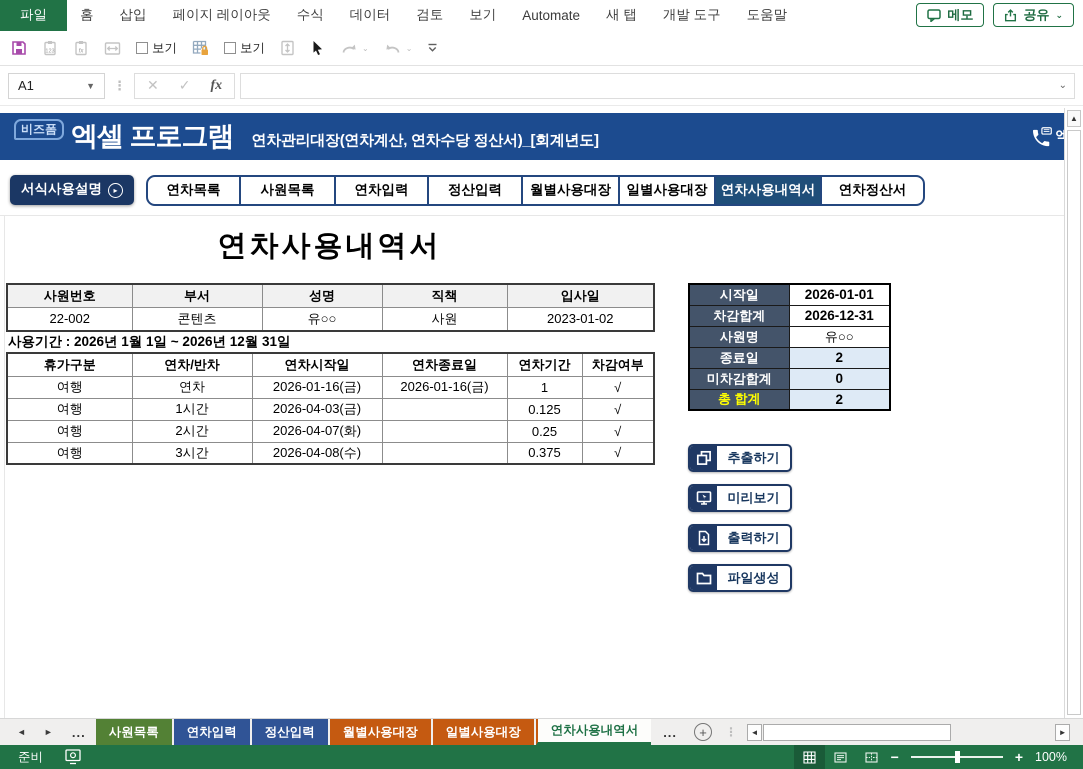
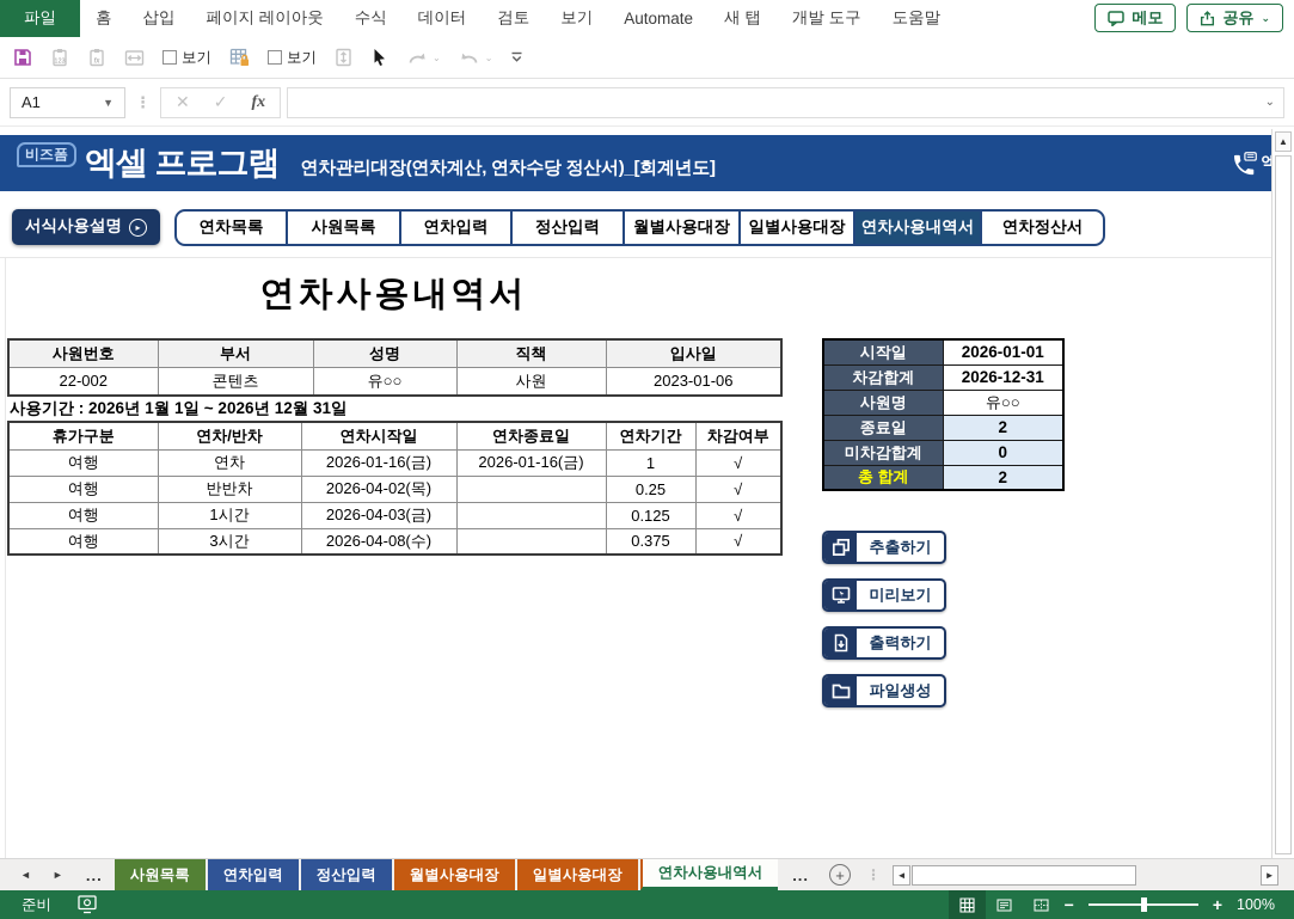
  파일
  홈
  삽입
  페이지 레이아웃
  수식
  데이터
  검토
  보기
  Automate
  새 탭
  개발 도구
  도움말
  메모
  공유
  ⌄
  보기
  보기
  ⌄
  ⌄
  A1
  ▼
  ⋮
  ✕
  ✓
  fx
  ⌄
  ▲
  비즈폼
  엑셀 프로그램
  연차관리대장(연차계산, 연차수당 정산서)_[회계년도]
  엑
  서식사용설명
  ▸
  연차목록
  사원목록
  연차입력
  정산입력
  월별사용대장
  일별사용대장
  연차사용내역서
  연차정산서
  연차사용내역서
  사원번호	부서	성명	직책	입사일
- 22-002	콘텐츠	유○○	사원	2023-01-02
+ 22-002	콘텐츠	유○○	사원	2023-01-06
  사용기간 : 2026년 1월 1일 ~ 2026년 12월 31일
  휴가구분	연차/반차	연차시작일	연차종료일	연차기간	차감여부
  여행	연차	2026-01-16(금)	2026-01-16(금)	1	√
+ 여행	반반차	2026-04-02(목)		0.25	√
  여행	1시간	2026-04-03(금)		0.125	√
- 여행	2시간	2026-04-07(화)		0.25	√
  여행	3시간	2026-04-08(수)		0.375	√
  시작일	2026-01-01
  차감합계	2026-12-31
  사원명	유○○
  종료일	2
  미차감합계	0
  총 합계	2
  추출하기
  미리보기
  출력하기
  파일생성
  ◄
  ►
  ...
  사원목록
  연차입력
  정산입력
  월별사용대장
  일별사용대장
  연차사용내역서
  ...
  +
  ⋮
  ◄
  ►
  준비
  −
  +
  100%
